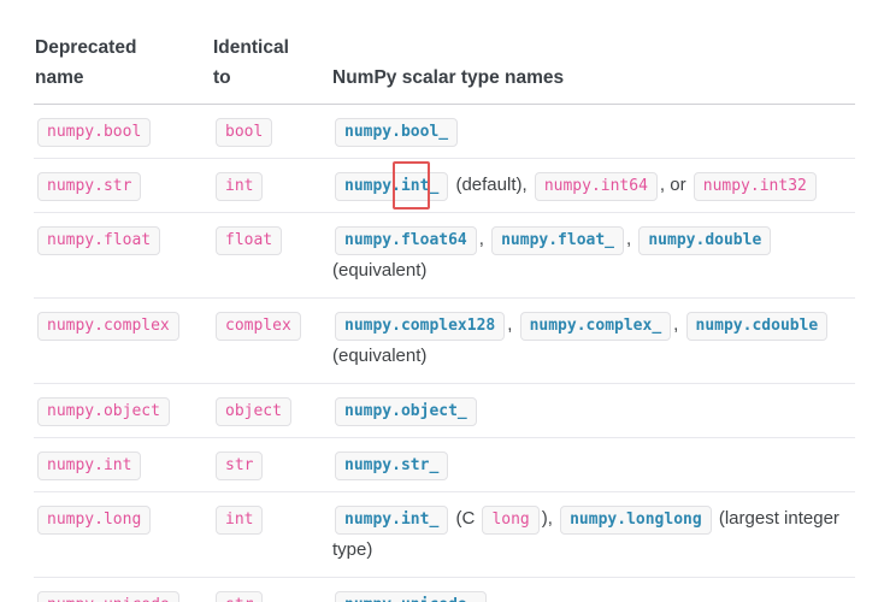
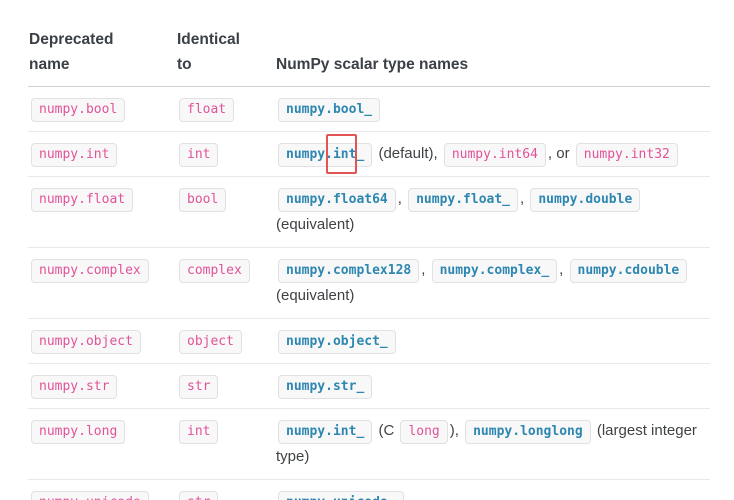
  Deprecated name	Identical to	NumPy scalar type names
- numpy.bool	bool	numpy.bool_
+ numpy.bool	float	numpy.bool_
- numpy.str	int	numpy.int_ (default), numpy.int64 , or numpy.int32
+ numpy.int	int	numpy.int_ (default), numpy.int64 , or numpy.int32
- numpy.float	float	numpy.float64 , numpy.float_ , numpy.double (equivalent)
+ numpy.float	bool	numpy.float64 , numpy.float_ , numpy.double (equivalent)
  numpy.complex	complex	numpy.complex128 , numpy.complex_ , numpy.cdouble (equivalent)
  numpy.object	object	numpy.object_
- numpy.int	str	numpy.str_
+ numpy.str	str	numpy.str_
  numpy.long	int	numpy.int_ (C long ), numpy.longlong (largest integer type)
